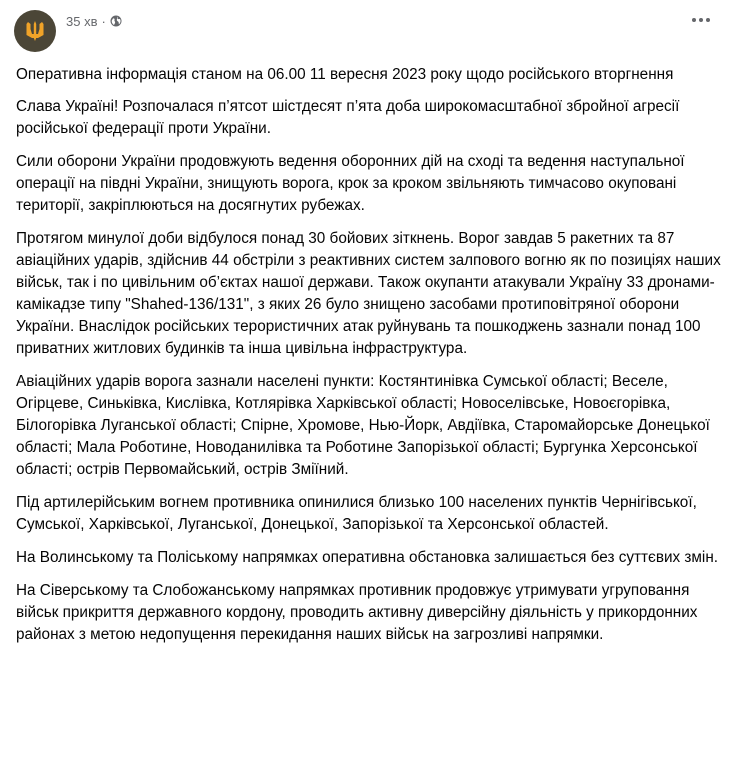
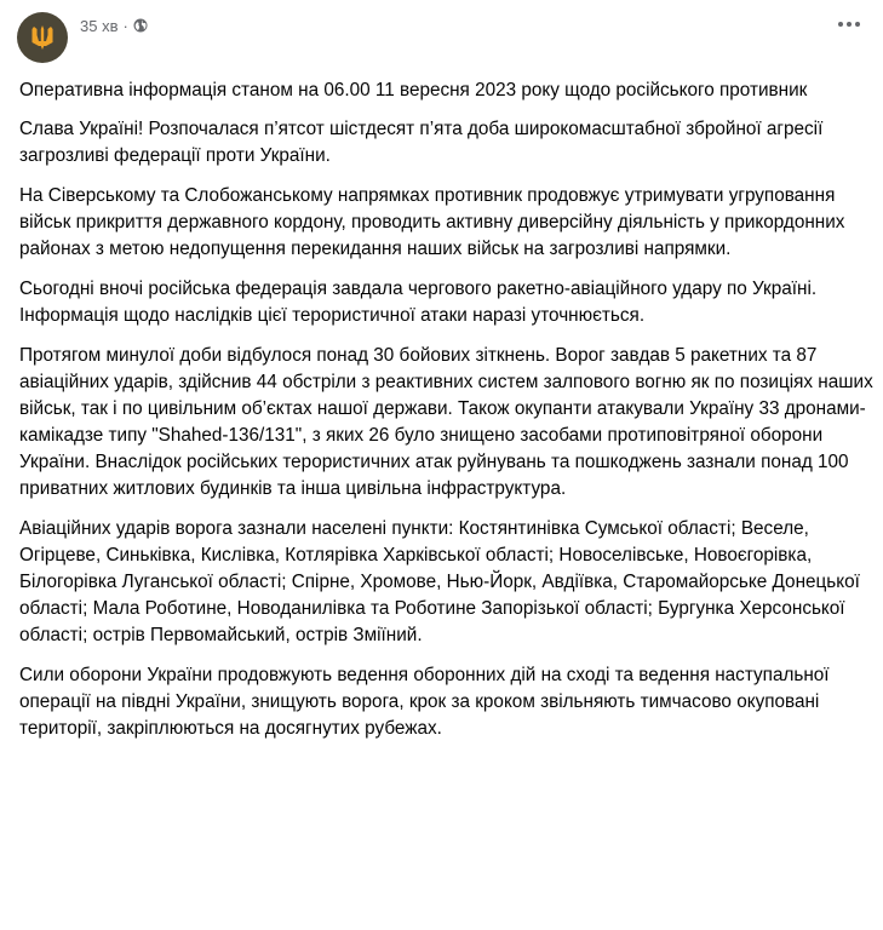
  35 хв
  ·
- Оперативна інформація станом на 06.00 11 вересня 2023 року щодо російського вторгнення
+ Оперативна інформація станом на 06.00 11 вересня 2023 року щодо російського противник
- Слава Україні! Розпочалася п’ятсот шістдесят п’ята доба широкомасштабної збройної агресії російської федерації проти України.
+ Слава Україні! Розпочалася п’ятсот шістдесят п’ята доба широкомасштабної збройної агресії загрозливі федерації проти України.
- Сили оборони України продовжують ведення оборонних дій на сході та ведення наступальної операції на півдні України, знищують ворога, крок за кроком звільняють тимчасово окуповані території, закріплюються на досягнутих рубежах.
+ На Сіверському та Слобожанському напрямках противник продовжує утримувати угруповання військ прикриття державного кордону, проводить активну диверсійну діяльність у прикордонних районах з метою недопущення перекидання наших військ на загрозливі напрямки.
+ Сьогодні вночі російська федерація завдала чергового ракетно-авіаційного удару по Україні. Інформація щодо наслідків цієї терористичної атаки наразі уточнюється.
  Протягом минулої доби відбулося понад 30 бойових зіткнень. Ворог завдав 5 ракетних та 87 авіаційних ударів, здійснив 44 обстріли з реактивних систем залпового вогню як по позиціях наших військ, так і по цивільним об’єктах нашої держави. Також окупанти атакували Україну 33 дронами-камікадзе типу "Shahed-136/131", з яких 26 було знищено засобами протиповітряної оборони України. Внаслідок російських терористичних атак руйнувань та пошкоджень зазнали понад 100 приватних житлових будинків та інша цивільна інфраструктура.
  Авіаційних ударів ворога зазнали населені пункти: Костянтинівка Сумської області; Веселе, Огірцеве, Синьківка, Кислівка, Котлярівка Харківської області; Новоселівське, Новоєгорівка, Білогорівка Луганської області; Спірне, Хромове, Нью-Йорк, Авдіївка, Старомайорське Донецької області; Мала Роботине, Новоданилівка та Роботине Запорізької області; Бургунка Херсонської області; острів Первомайський, острів Зміїний.
- Під артилерійським вогнем противника опинилися близько 100 населених пунктів Чернігівської, Сумської, Харківської, Луганської, Донецької, Запорізької та Херсонської областей.
- На Волинському та Поліському напрямках оперативна обстановка залишається без суттєвих змін.
- На Сіверському та Слобожанському напрямках противник продовжує утримувати угруповання військ прикриття державного кордону, проводить активну диверсійну діяльність у прикордонних районах з метою недопущення перекидання наших військ на загрозливі напрямки.
+ Сили оборони України продовжують ведення оборонних дій на сході та ведення наступальної операції на півдні України, знищують ворога, крок за кроком звільняють тимчасово окуповані території, закріплюються на досягнутих рубежах.
